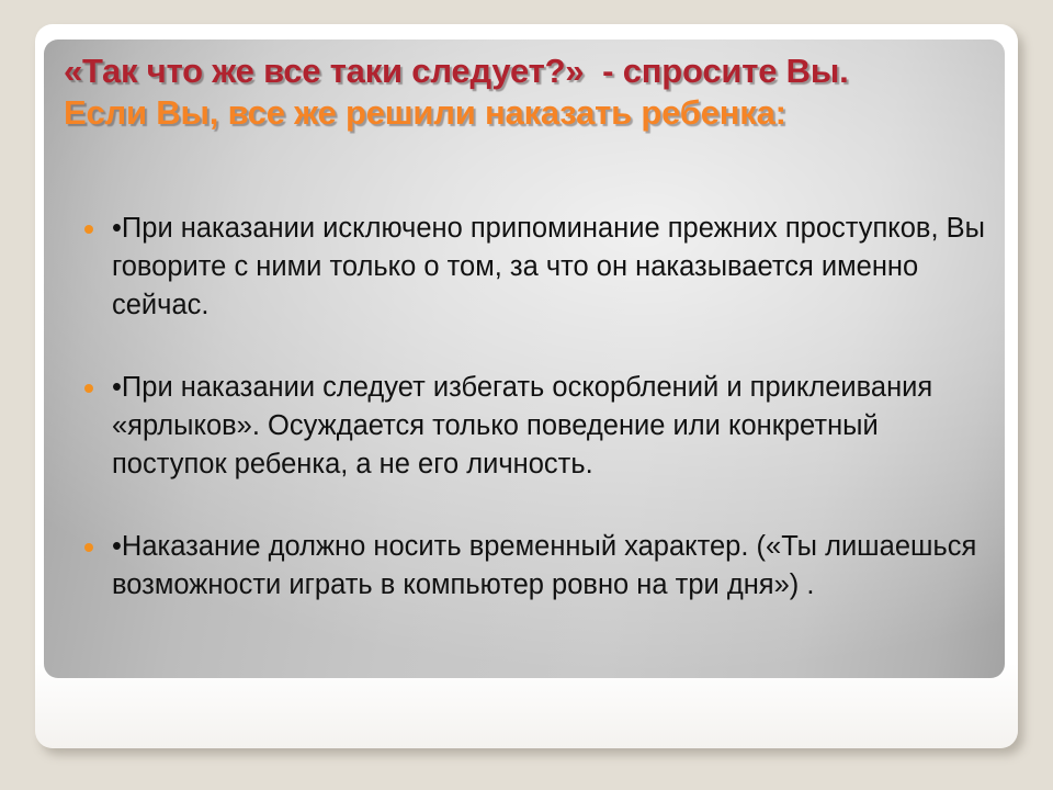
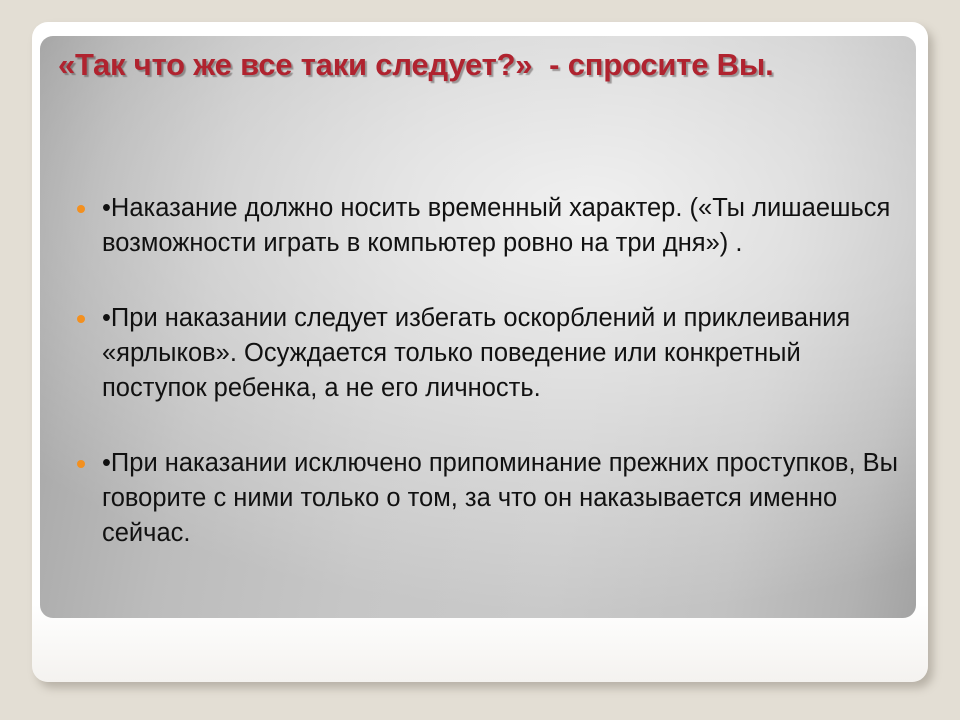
  «Так что же все таки следует?» - спросите Вы.
- Если Вы, все же решили наказать ребенка:
- •При наказании исключено припоминание прежних проступков, Вы говорите с ними только о том, за что он наказывается именно сейчас.
+ •Наказание должно носить временный характер. («Ты лишаешься возможности играть в компьютер ровно на три дня») .
  •При наказании следует избегать оскорблений и приклеивания «ярлыков». Осуждается только поведение или конкретный поступок ребенка, а не его личность.
- •Наказание должно носить временный характер. («Ты лишаешься возможности играть в компьютер ровно на три дня») .
+ •При наказании исключено припоминание прежних проступков, Вы говорите с ними только о том, за что он наказывается именно сейчас.
